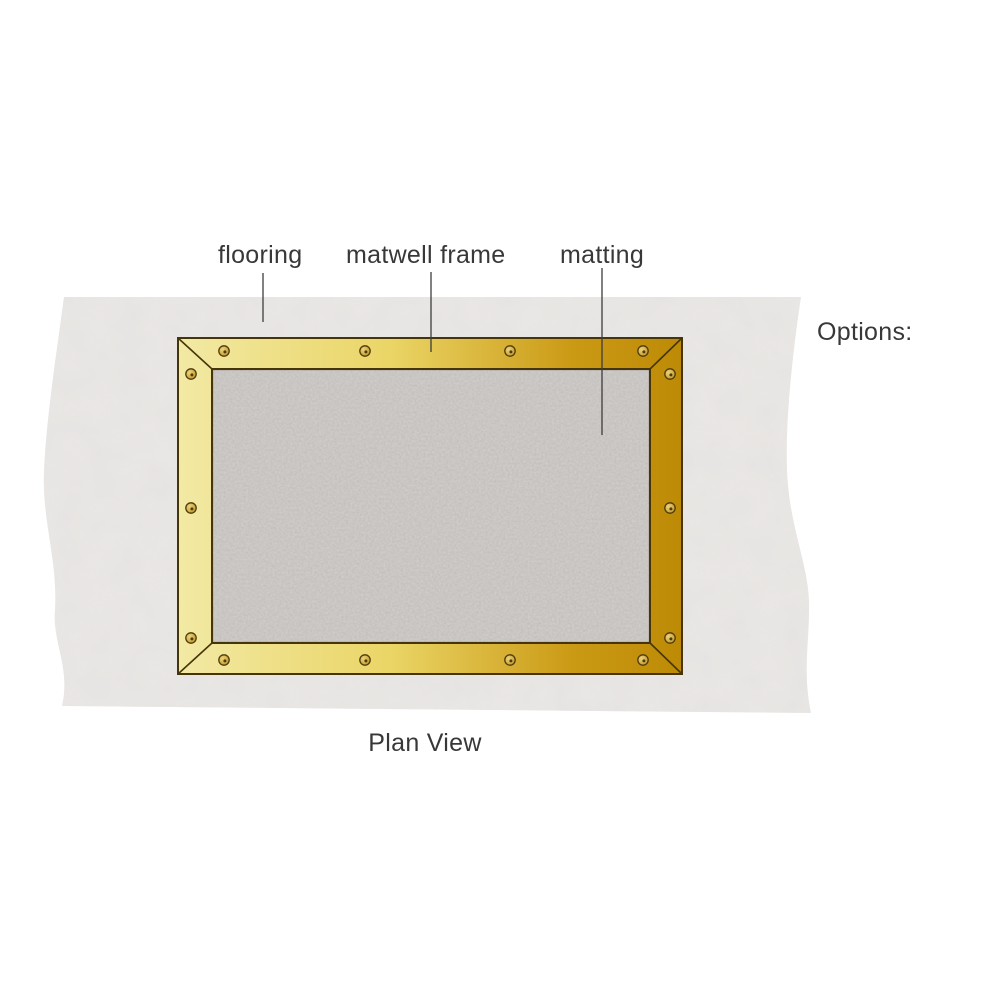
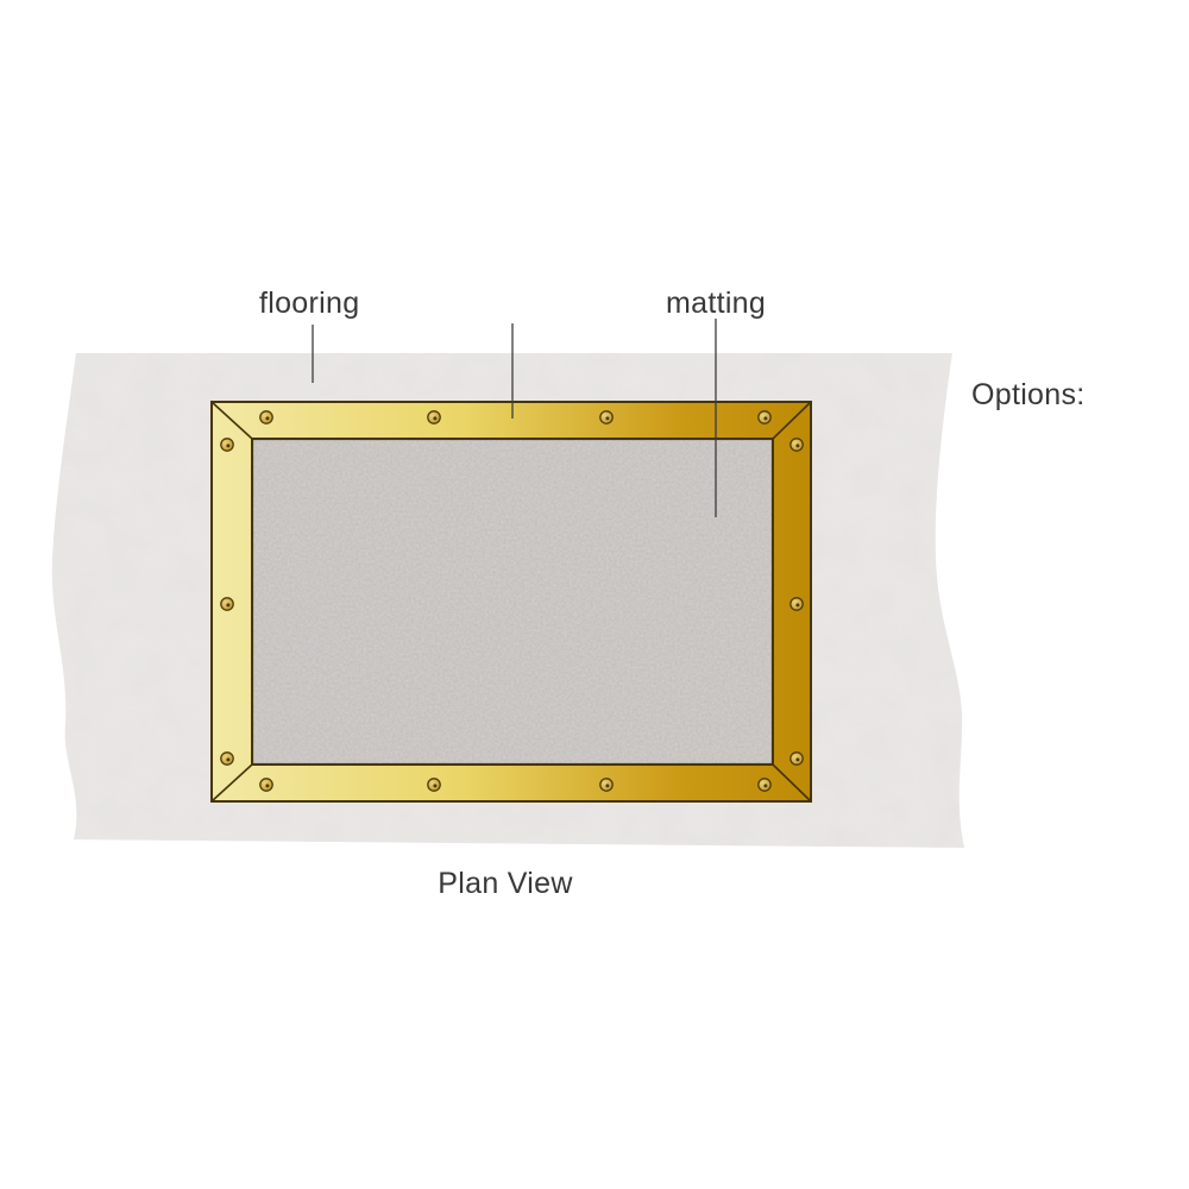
  flooring
- matwell frame
  matting
  Options:
  Plan View
